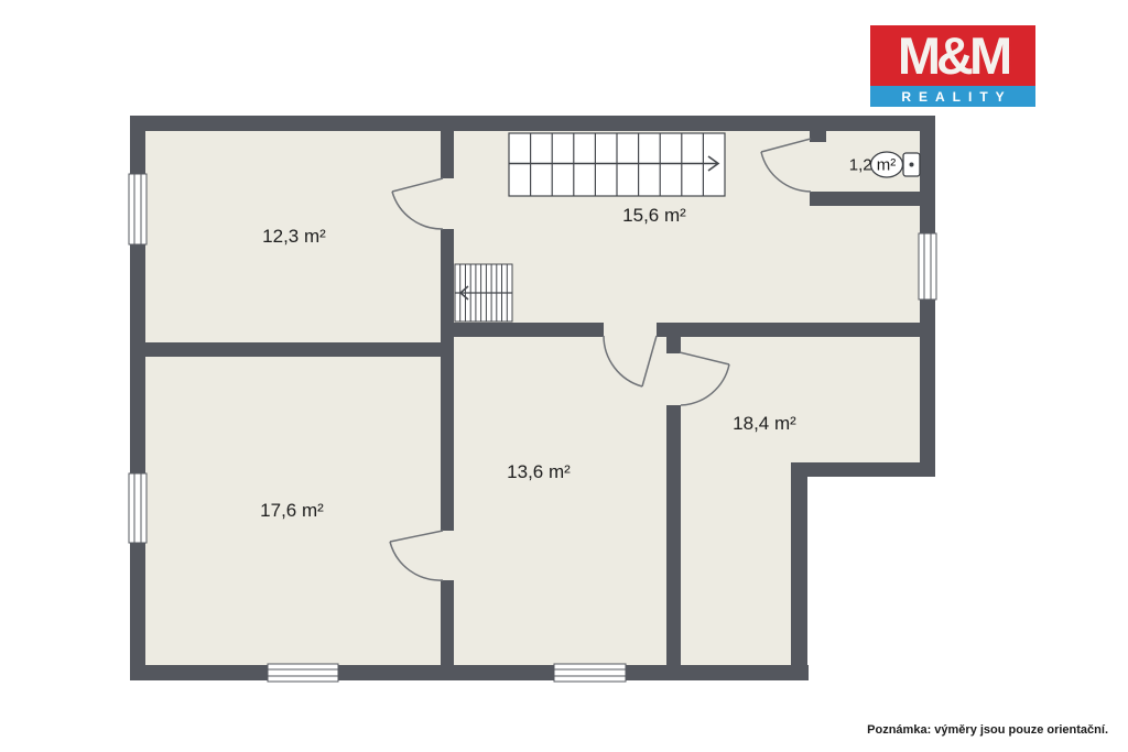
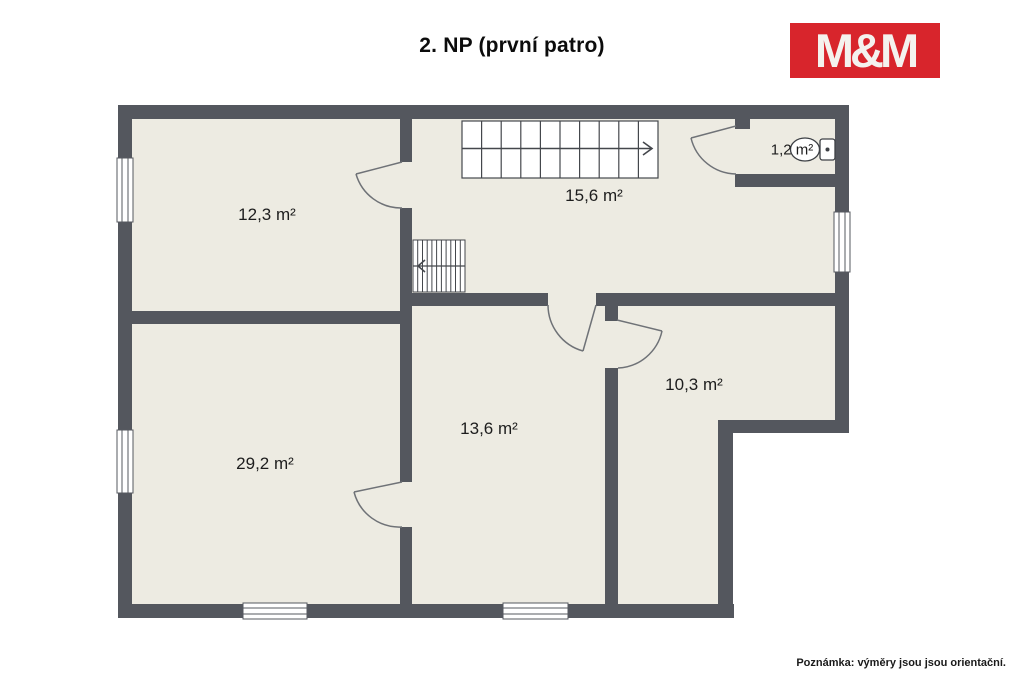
+ 2. NP (první patro)
  12,3 m²
  15,6 m²
  1,2 m²
- 17,6 m²
+ 29,2 m²
  13,6 m²
- 18,4 m²
+ 10,3 m²
  M&M
- REALITY
- Poznámka: výměry jsou pouze orientační.
+ Poznámka: výměry jsou jsou orientační.
